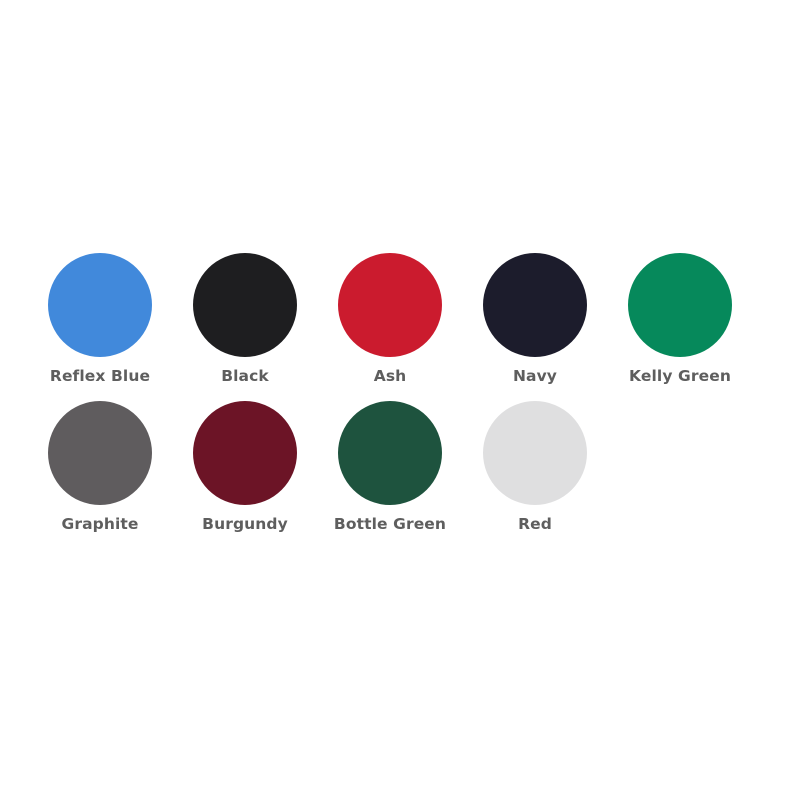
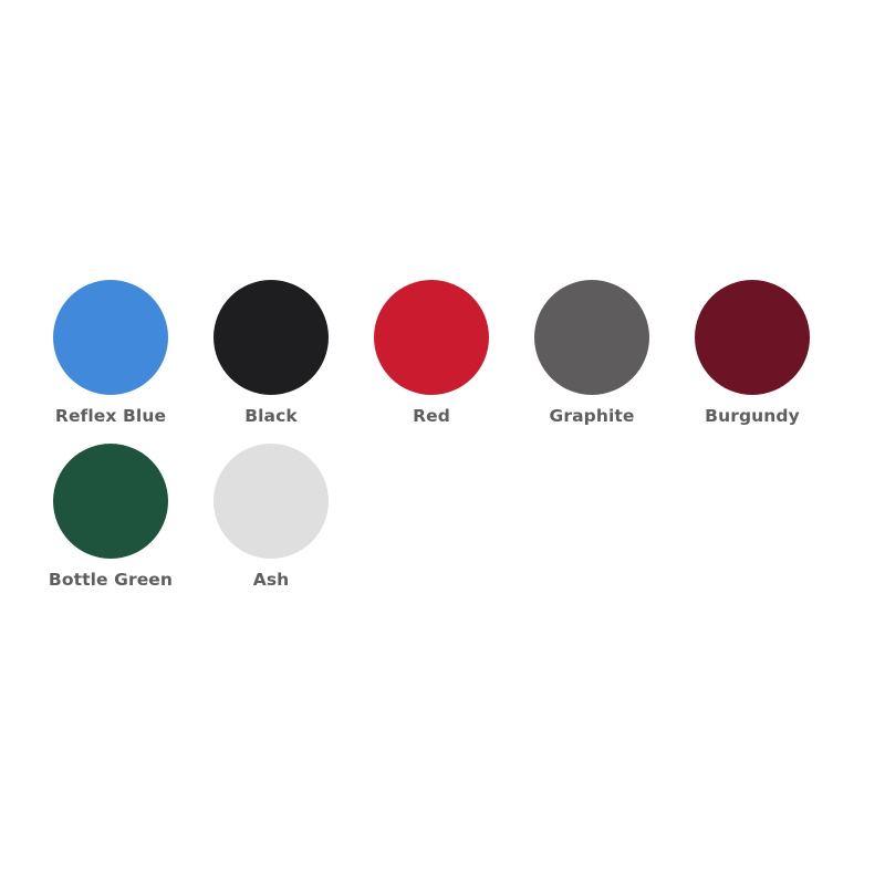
  Reflex Blue
  Black
- Ash
+ Red
- Navy
- Kelly Green
  Graphite
  Burgundy
  Bottle Green
- Red
+ Ash
